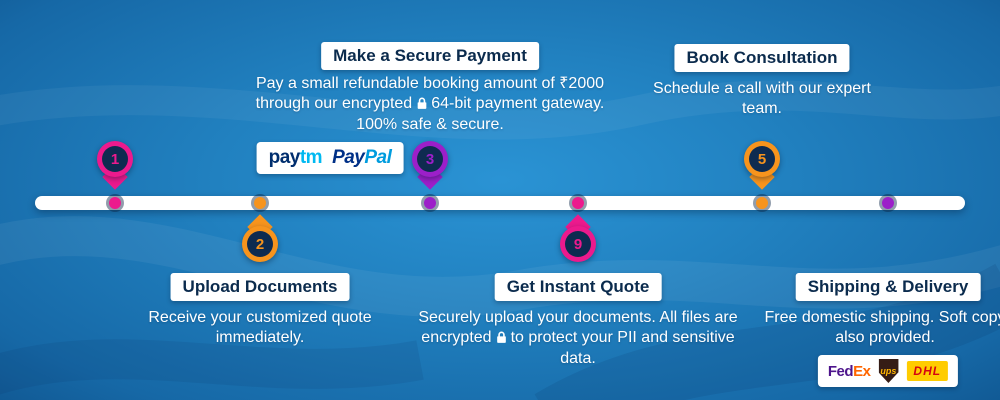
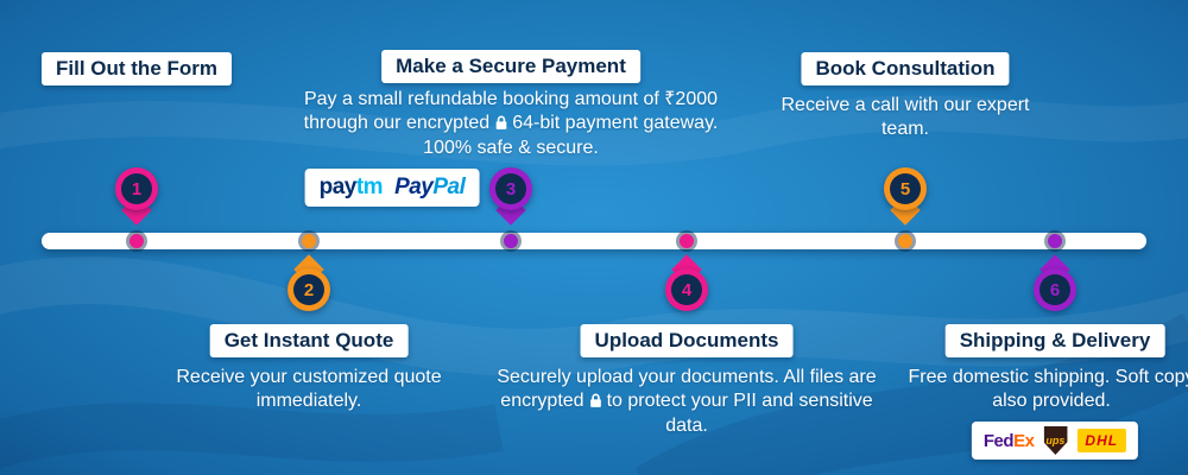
  1
  2
  3
- 9
+ 4
  5
+ 6
+ Fill Out the Form
- Upload Documents
+ Get Instant Quote
  Receive your customized quote immediately.
  Make a Secure Payment
  Pay a small refundable booking amount of ₹2000 through our encrypted 64-bit payment gateway. 100% safe & secure.
  paytm
  PayPal
- Get Instant Quote
+ Upload Documents
  Securely upload your documents. All files are encrypted to protect your PII and sensitive data.
  Book Consultation
- Schedule a call with our expert team.
+ Receive a call with our expert team.
  Shipping & Delivery
  Free domestic shipping. Soft cop also provided.
  FedEx
  ups
  DHL
